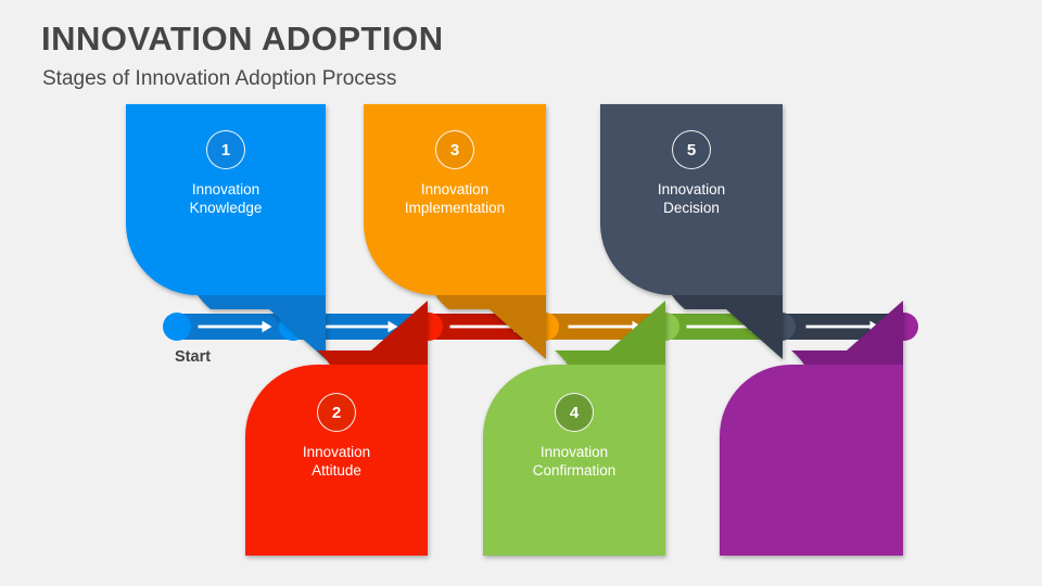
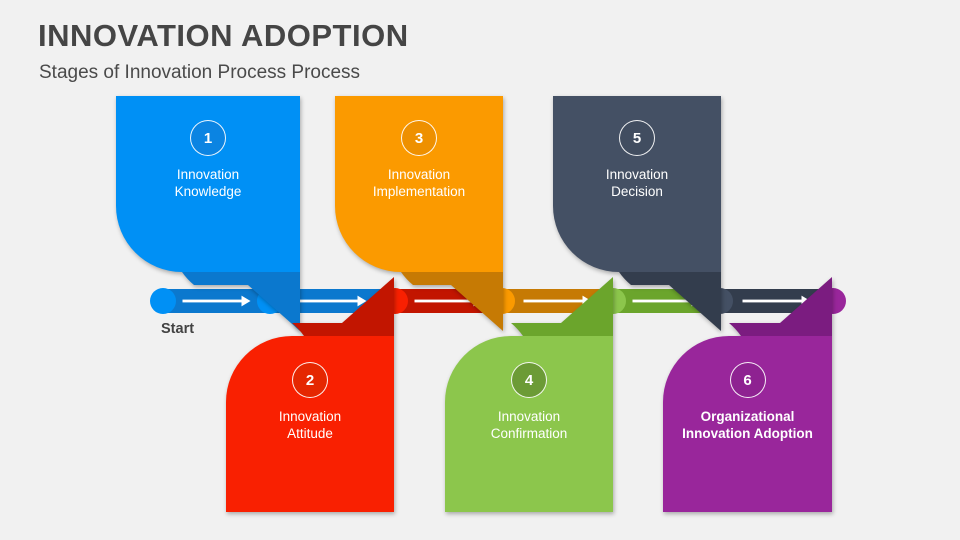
  INNOVATION ADOPTION
- Stages of Innovation Adoption Process
+ Stages of Innovation Process Process
  Start
  1
  Innovation
  Knowledge
  2
  Innovation
  Attitude
  3
  Innovation
  Implementation
  4
  Innovation
  Confirmation
  5
  Innovation
  Decision
+ 6
+ Organizational
+ Innovation Adoption
